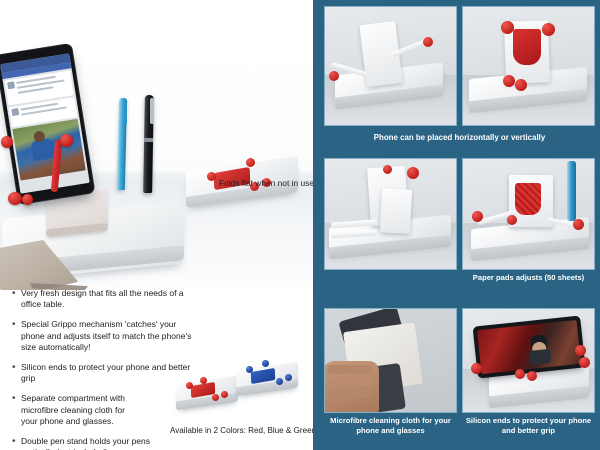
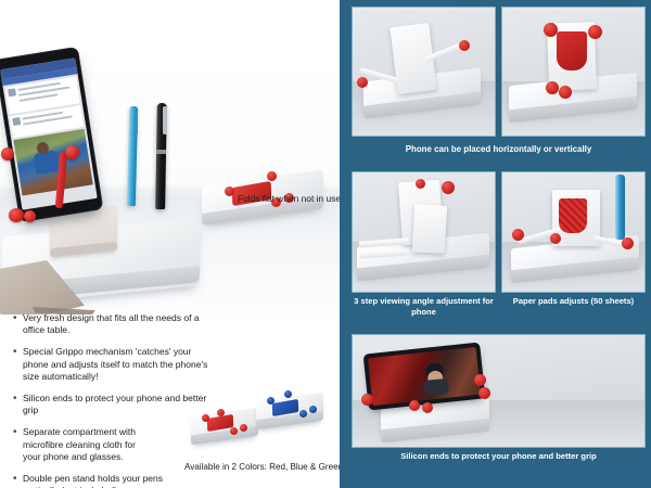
  Folds flat when not in use
  •
  Very fresh design that fits all the needs of a office table.
  •
  Special Grippo mechanism 'catches' your phone and adjusts itself to match the phone's size automatically!
  •
  Silicon ends to protect your phone and better grip
  •
  Separate compartment with microfibre cleaning cloth for your phone and glasses.
  •
  Available in 2 Colors: Red, Blue & Gree
  Phone can be placed horizontally or vertically
+ 3 step viewing angle adjustment for phone
  Paper pads adjusts (50 sheets)
- Microfibre cleaning cloth for your phone and glasses
  Silicon ends to protect your phone and better grip
